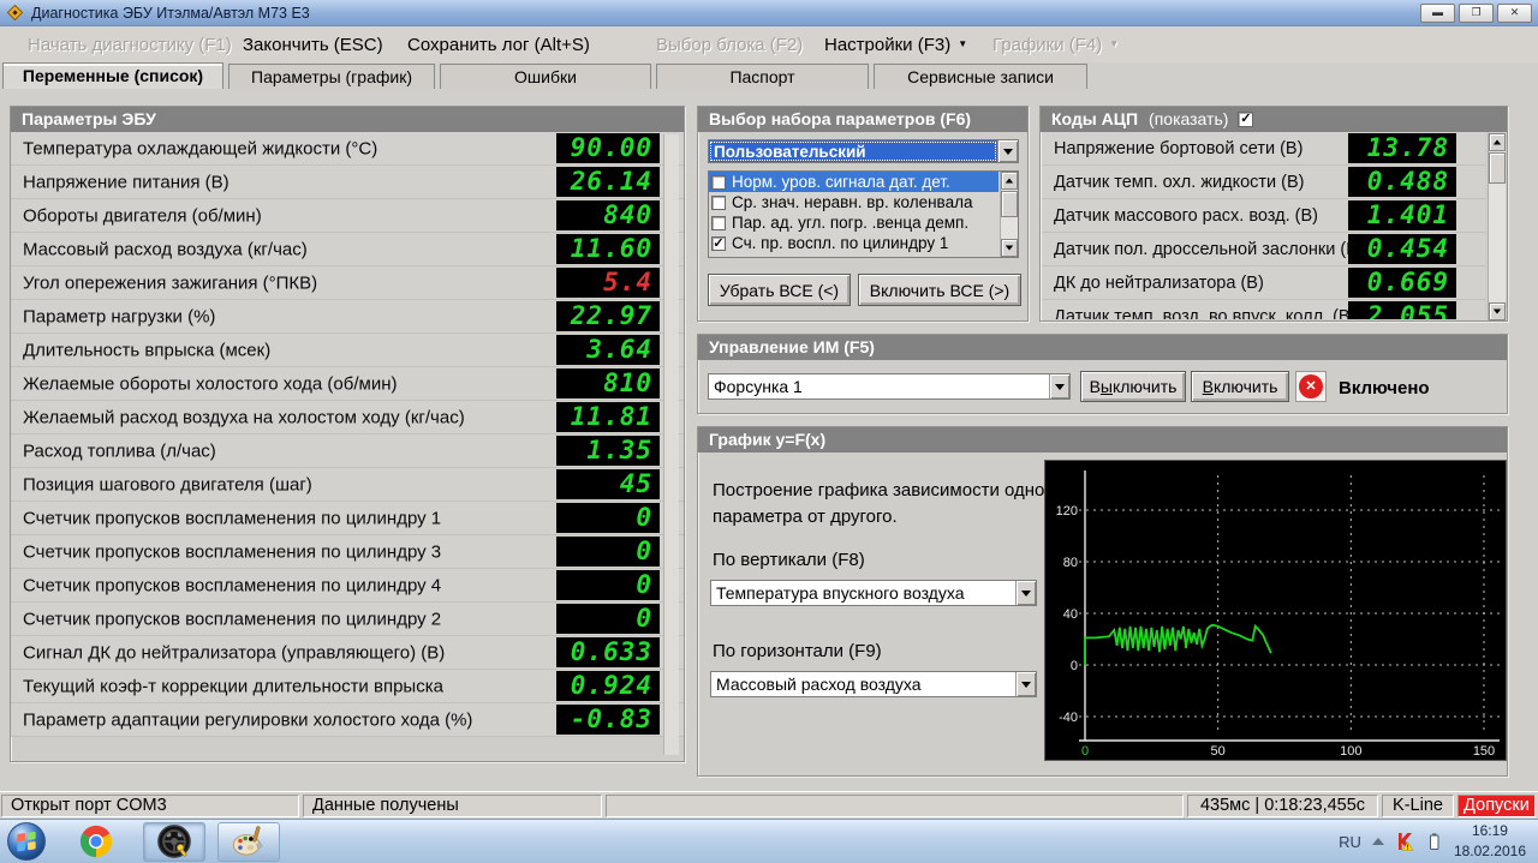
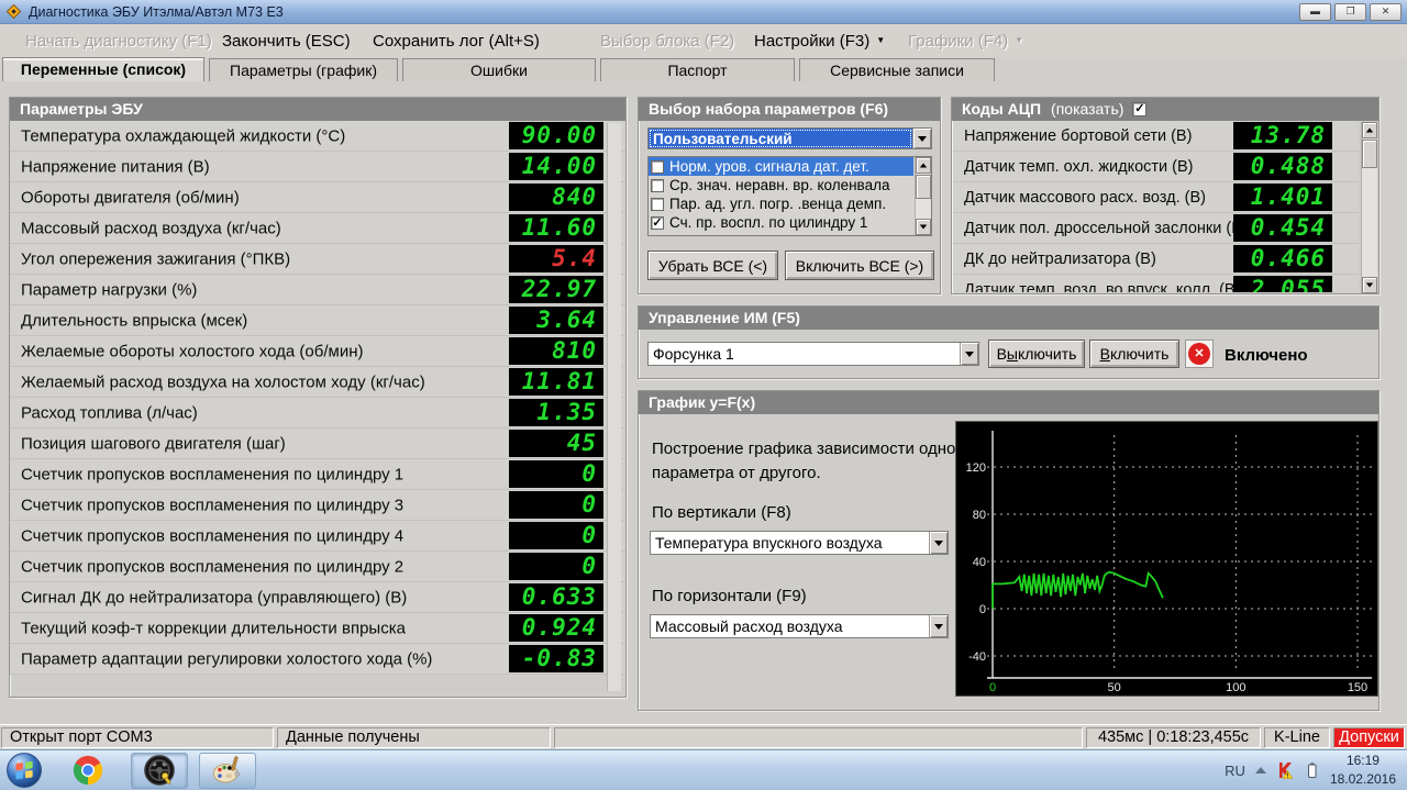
  Диагностика ЭБУ Итэлма/Автэл М73 Е3
  ▬
  ❐
  ✕
  Начать диагностику (F1)
  Закончить (ESC)
  Сохранить лог (Alt+S)
  Выбор блока (F2)
  Настройки (F3)
  ▼
  Графики (F4)
  ▼
  Переменные (список)
  Параметры (график)
  Ошибки
  Паспорт
  Сервисные записи
  Параметры ЭБУ
  Температура охлаждающей жидкости (°С)
  90.00
  Напряжение питания (В)
- 26.14
+ 14.00
  Обороты двигателя (об/мин)
  840
  Массовый расход воздуха (кг/час)
  11.60
  Угол опережения зажигания (°ПКВ)
  5.4
  Параметр нагрузки (%)
  22.97
  Длительность впрыска (мсек)
  3.64
  Желаемые обороты холостого хода (об/мин)
  810
  Желаемый расход воздуха на холостом ходу (кг/час)
  11.81
  Расход топлива (л/час)
  1.35
  Позиция шагового двигателя (шаг)
  45
  Счетчик пропусков воспламенения по цилиндру 1
  0
  Счетчик пропусков воспламенения по цилиндру 3
  0
  Счетчик пропусков воспламенения по цилиндру 4
  0
  Счетчик пропусков воспламенения по цилиндру 2
  0
  Сигнал ДК до нейтрализатора (управляющего) (В)
  0.633
  Текущий коэф-т коррекции длительности впрыска
  0.924
  Параметр адаптации регулировки холостого хода (%)
  -0.83
  Выбор набора параметров (F6)
  Пользовательский
  Норм. уров. сигнала дат. дет.
  Ср. знач. неравн. вр. коленвала
  Пар. ад. угл. погр. .венца демп.
  ✓
  Сч. пр. воспл. по цилиндру 1
  Убрать ВСЕ (<)
  Включить ВСЕ (>)
  Коды АЦП
  (показать)
  ✓
  Напряжение бортовой сети (В)
  13.78
  Датчик темп. охл. жидкости (В)
  0.488
  Датчик массового расх. возд. (В)
  1.401
  Датчик пол. дроссельной заслонки (
  0.454
  ДК до нейтрализатора (В)
- 0.669
+ 0.466
  Датчик темп. возд. во впуск. колл. (В
  2.055
  Управление ИМ (F5)
  Форсунка 1
  Выключить
  Включить
  ✕
  Включено
  График y=F(x)
  Построение графика зависимости одно параметра от другого.
  По вертикали (F8)
  Температура впускного воздуха
  По горизонтали (F9)
  Массовый расход воздуха
  120
  80
  40
  0
  -40
  0
  50
  100
  150
  Открыт порт COM3
  Данные получены
  435мс | 0:18:23,455с
  K-Line
  Допуски
  RU
  16:19
  18.02.2016
